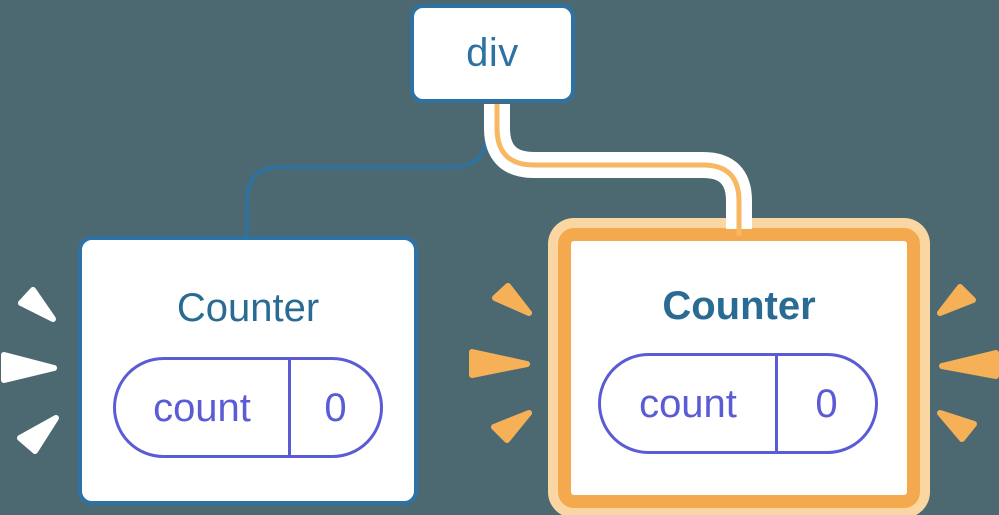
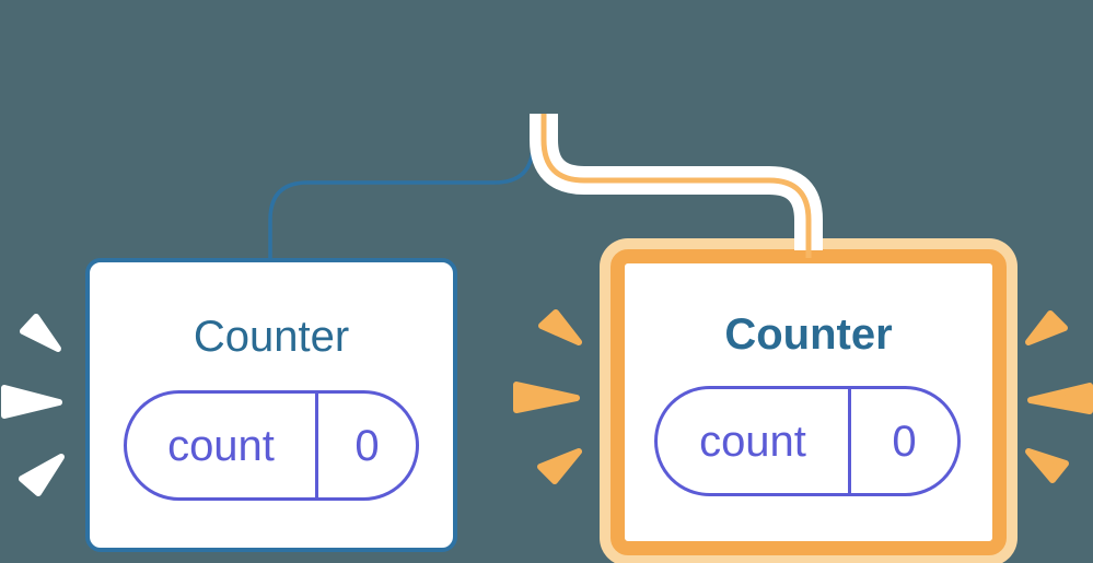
- div
  Counter
  count
  0
  Counter
  count
  0
